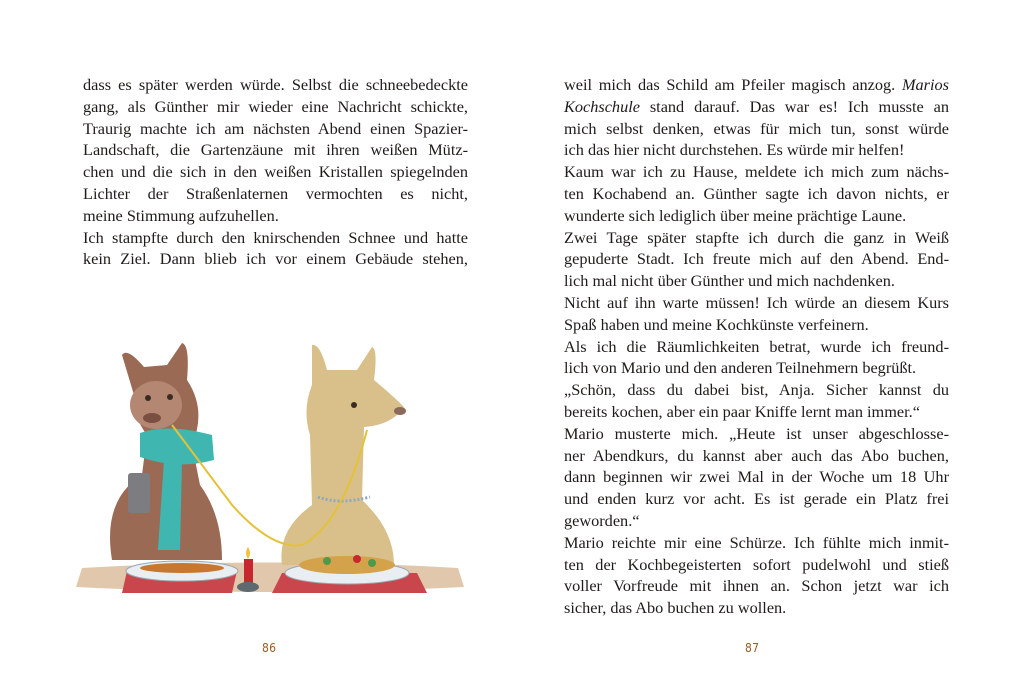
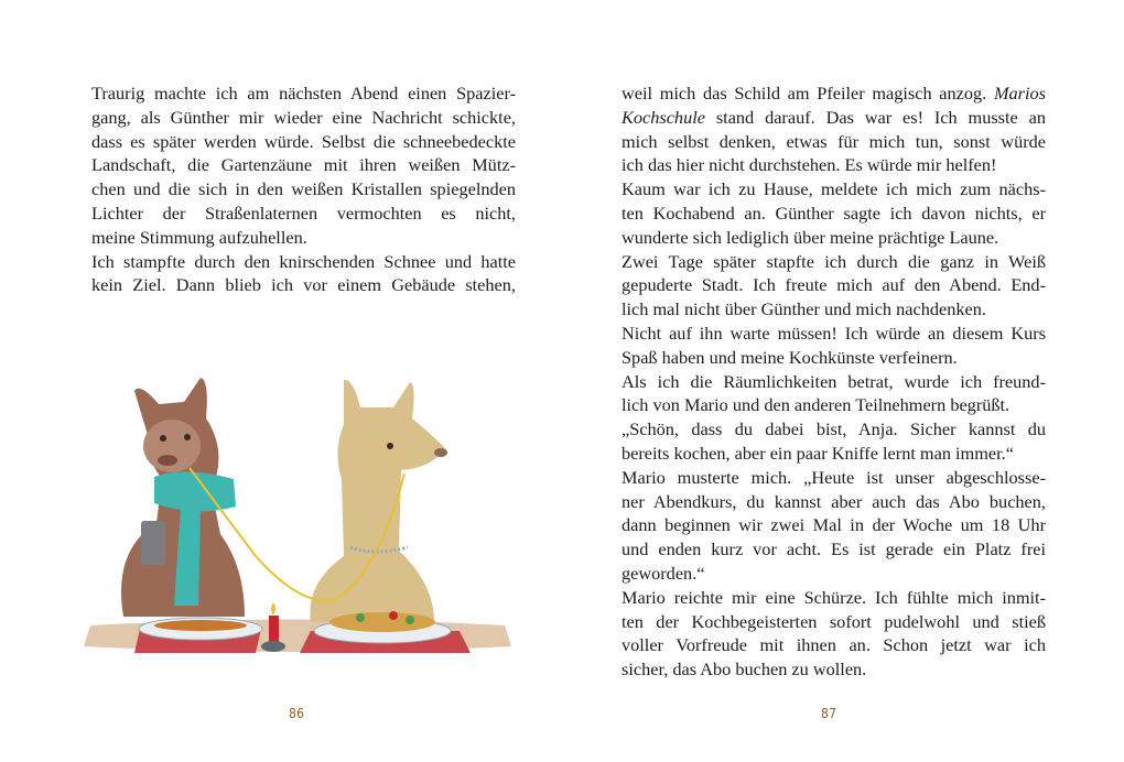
- dass es später werden würde. Selbst die schneebedeckte
+ Traurig machte ich am nächsten Abend einen Spazier-
  gang, als Günther mir wieder eine Nachricht schickte,
- Traurig machte ich am nächsten Abend einen Spazier-
+ dass es später werden würde. Selbst die schneebedeckte
  Landschaft, die Gartenzäune mit ihren weißen Mütz-
  chen und die sich in den weißen Kristallen spiegelnden
  Lichter der Straßenlaternen vermochten es nicht,
  meine Stimmung aufzuhellen.
  Ich stampfte durch den knirschenden Schnee und hatte
  kein Ziel. Dann blieb ich vor einem Gebäude stehen,
  86
  weil mich das Schild am Pfeiler magisch anzog. Marios
  Kochschule stand darauf. Das war es! Ich musste an
  mich selbst denken, etwas für mich tun, sonst würde
  ich das hier nicht durchstehen. Es würde mir helfen!
  Kaum war ich zu Hause, meldete ich mich zum nächs-
  ten Kochabend an. Günther sagte ich davon nichts, er
  wunderte sich lediglich über meine prächtige Laune.
  Zwei Tage später stapfte ich durch die ganz in Weiß
  gepuderte Stadt. Ich freute mich auf den Abend. End-
  lich mal nicht über Günther und mich nachdenken.
  Nicht auf ihn warte müssen! Ich würde an diesem Kurs
  Spaß haben und meine Kochkünste verfeinern.
  Als ich die Räumlichkeiten betrat, wurde ich freund-
  lich von Mario und den anderen Teilnehmern begrüßt.
  „Schön, dass du dabei bist, Anja. Sicher kannst du
  bereits kochen, aber ein paar Kniffe lernt man immer.“
  Mario musterte mich. „Heute ist unser abgeschlosse-
  ner Abendkurs, du kannst aber auch das Abo buchen,
  dann beginnen wir zwei Mal in der Woche um 18 Uhr
  und enden kurz vor acht. Es ist gerade ein Platz frei
  geworden.“
  Mario reichte mir eine Schürze. Ich fühlte mich inmit-
  ten der Kochbegeisterten sofort pudelwohl und stieß
  voller Vorfreude mit ihnen an. Schon jetzt war ich
  sicher, das Abo buchen zu wollen.
  87
